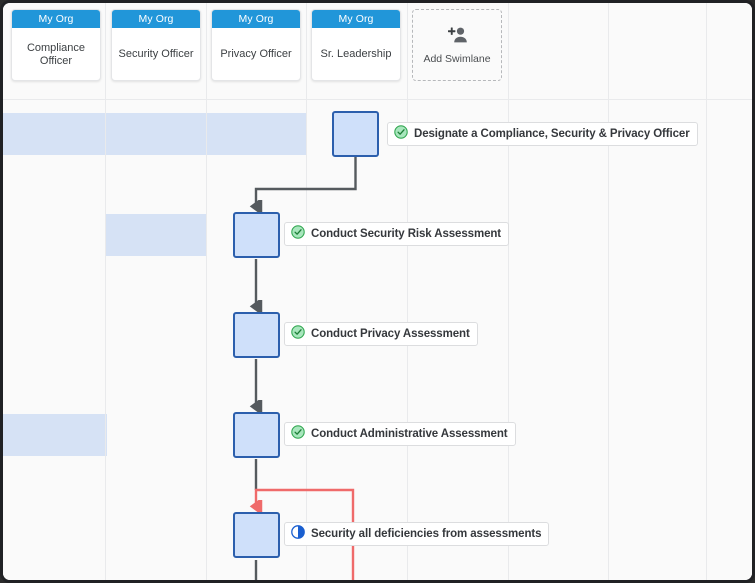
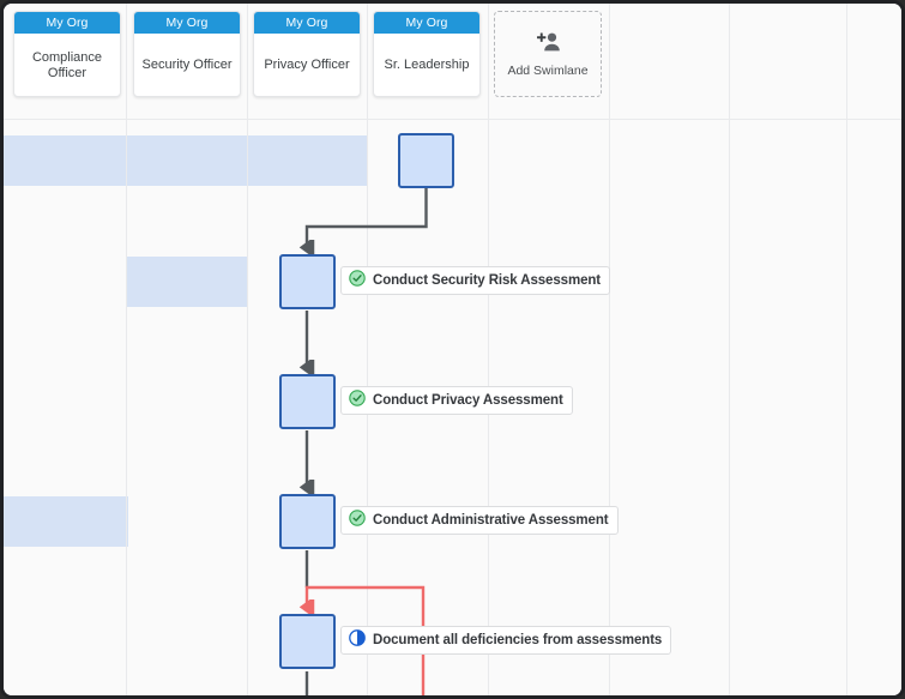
  My Org
  Compliance Officer
  My Org
  Security Officer
  My Org
  Privacy Officer
  My Org
  Sr. Leadership
  Add Swimlane
- Designate a Compliance, Security & Privacy Officer
  Conduct Security Risk Assessment
  Conduct Privacy Assessment
  Conduct Administrative Assessment
- Security all deficiencies from assessments
+ Document all deficiencies from assessments
